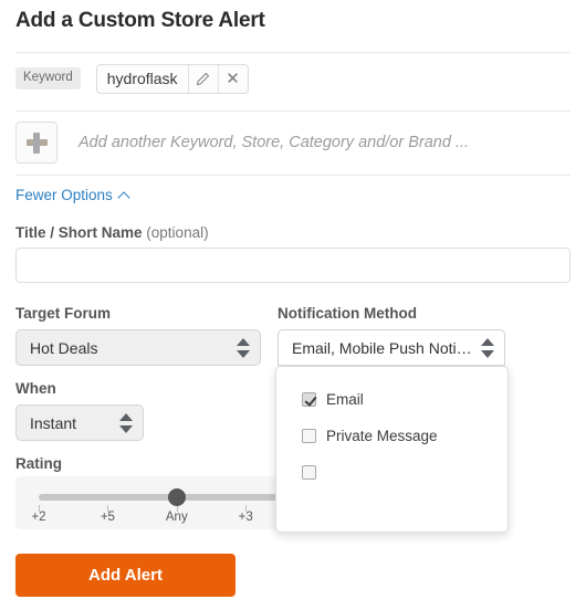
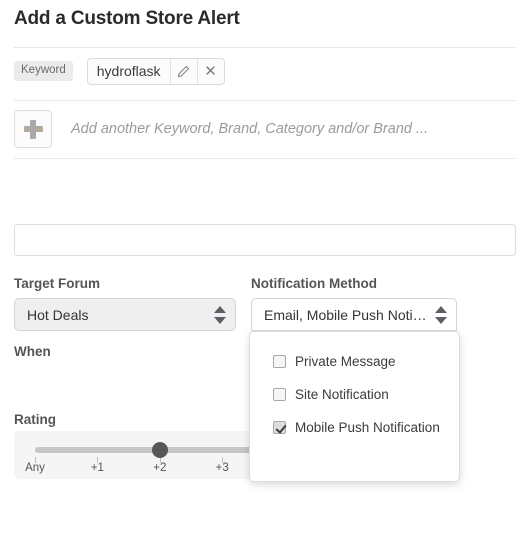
  Add a Custom Store Alert
  Keyword
  hydroflask
  ✕
- Add another Keyword, Store, Category and/or Brand ...
+ Add another Keyword, Brand, Category and/or Brand ...
- Fewer Options
- Title / Short Name (optional)
  Target Forum
  Hot Deals
  Notification Method
  Email, Mobile Push Notifi..
- Email
  Private Message
+ Site Notification
+ Mobile Push Notification
  When
- Instant
  Rating
- +2
+ Any
- +5
+ +1
- Any
+ +2
  +3
- Add Alert
